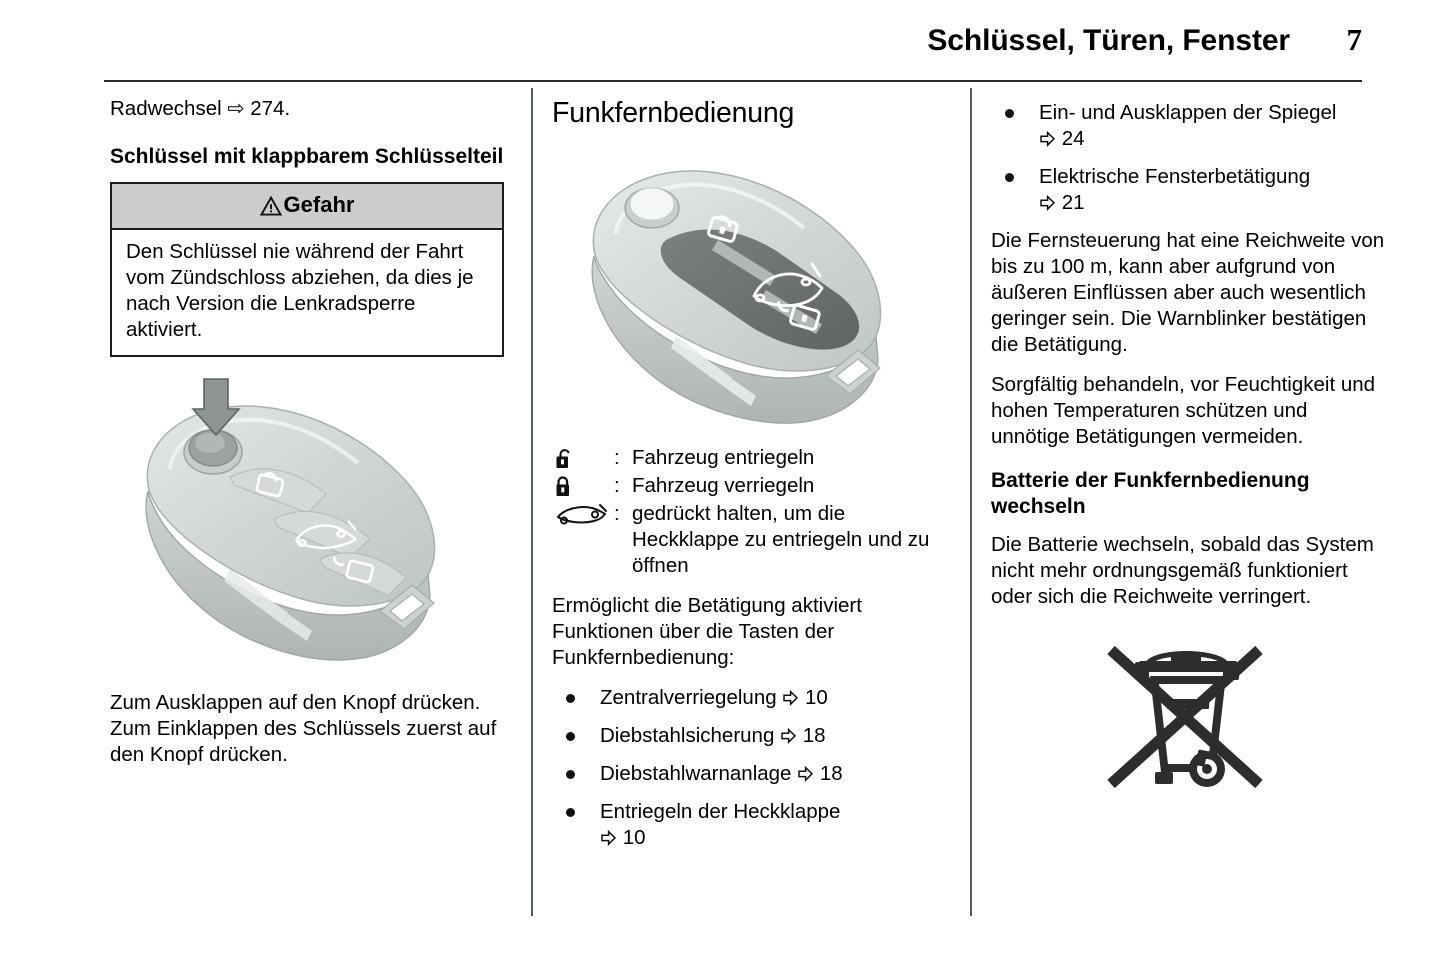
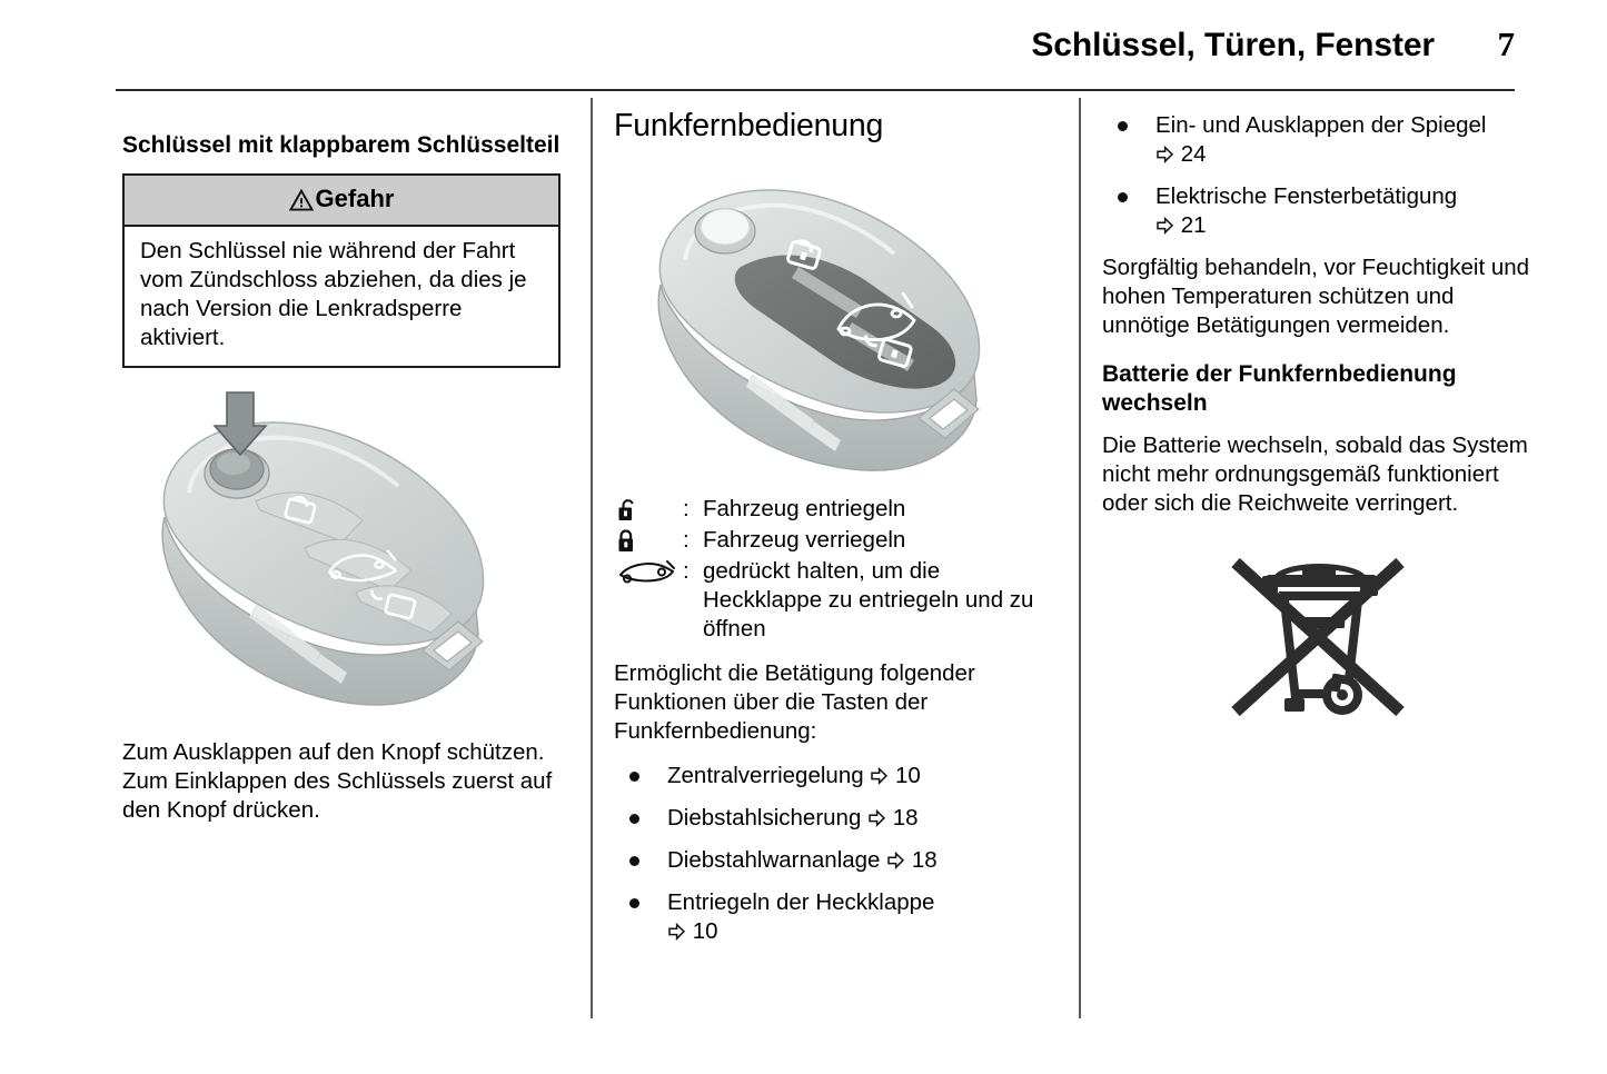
  Schlüssel, Türen, Fenster
  7
- Radwechsel ⇨ 274.
  Schlüssel mit klappbarem Schlüsselteil
  Gefahr
  Den Schlüssel nie während der Fahrt vom Zündschloss abziehen, da dies je nach Version die Lenkradsperre aktiviert.
- Zum Ausklappen auf den Knopf drücken. Zum Einklappen des Schlüssels zuerst auf den Knopf drücken.
+ Zum Ausklappen auf den Knopf schützen. Zum Einklappen des Schlüssels zuerst auf den Knopf drücken.
  Funkfernbedienung
  :
  Fahrzeug entriegeln
  :
  Fahrzeug verriegeln
  :
  gedrückt halten, um die Heckklappe zu entriegeln und zu öffnen
- Ermöglicht die Betätigung aktiviert Funktionen über die Tasten der Funkfernbedienung:
+ Ermöglicht die Betätigung folgender Funktionen über die Tasten der Funkfernbedienung:
  Zentralverriegelung 10
  Diebstahlsicherung 18
  Diebstahlwarnanlage 18
  Entriegeln der Heckklappe
  10
  Ein- und Ausklappen der Spiegel
  24
  Elektrische Fensterbetätigung
  21
- Die Fernsteuerung hat eine Reichweite von bis zu 100 m, kann aber aufgrund von äußeren Einflüssen aber auch wesentlich geringer sein. Die Warnblinker bestätigen die Betätigung.
  Sorgfältig behandeln, vor Feuchtigkeit und hohen Temperaturen schützen und unnötige Betätigungen vermeiden.
  Batterie der Funkfernbedienung wechseln
  Die Batterie wechseln, sobald das System nicht mehr ordnungsgemäß funktioniert oder sich die Reichweite verringert.
